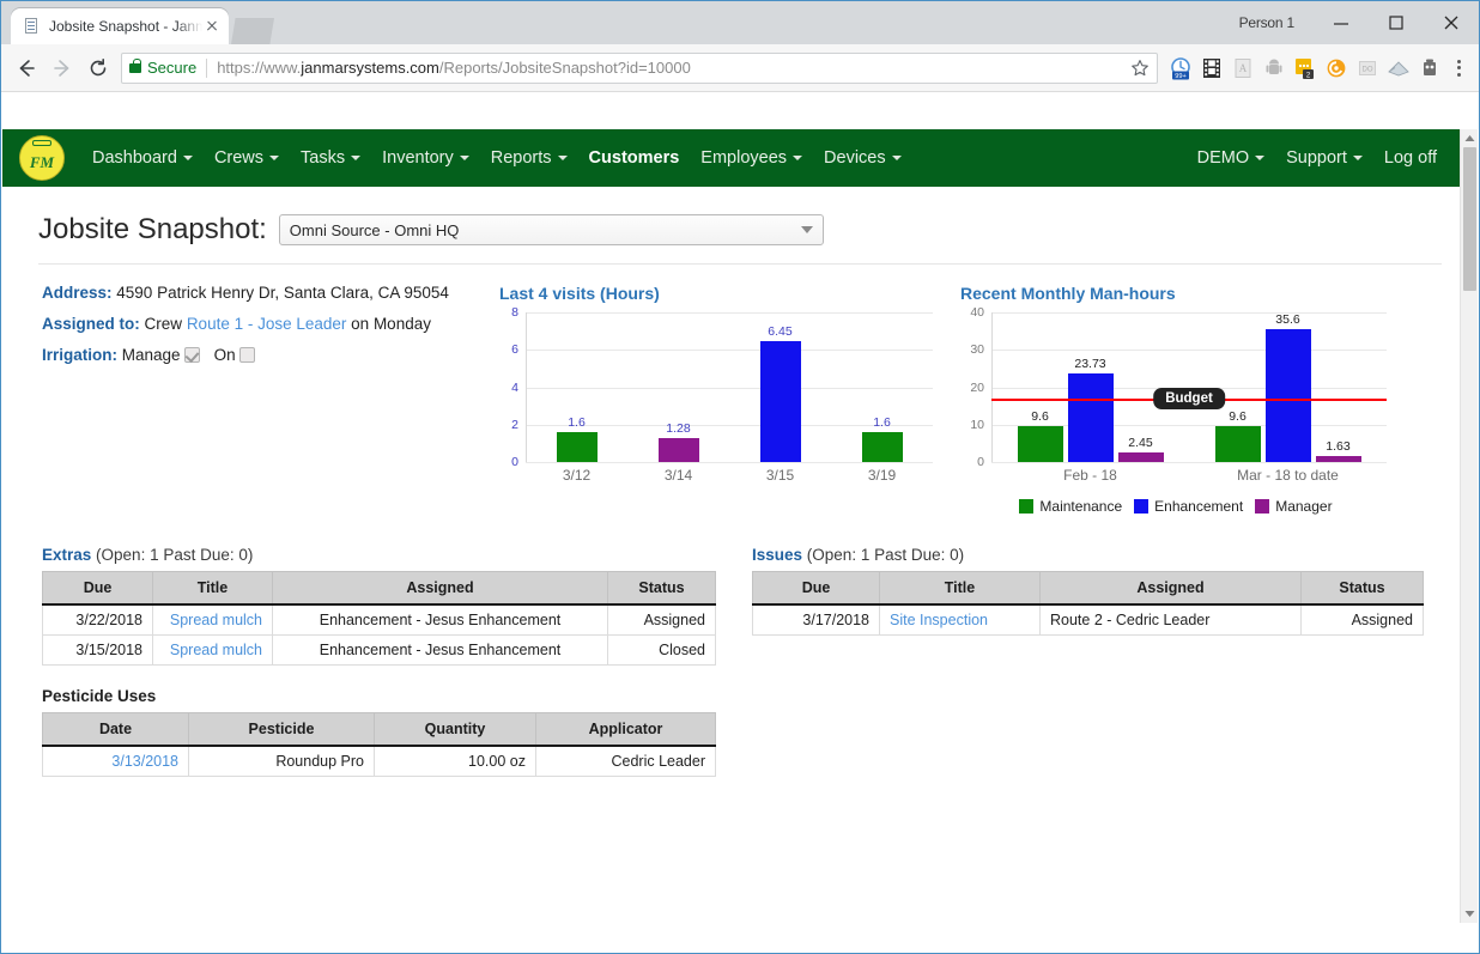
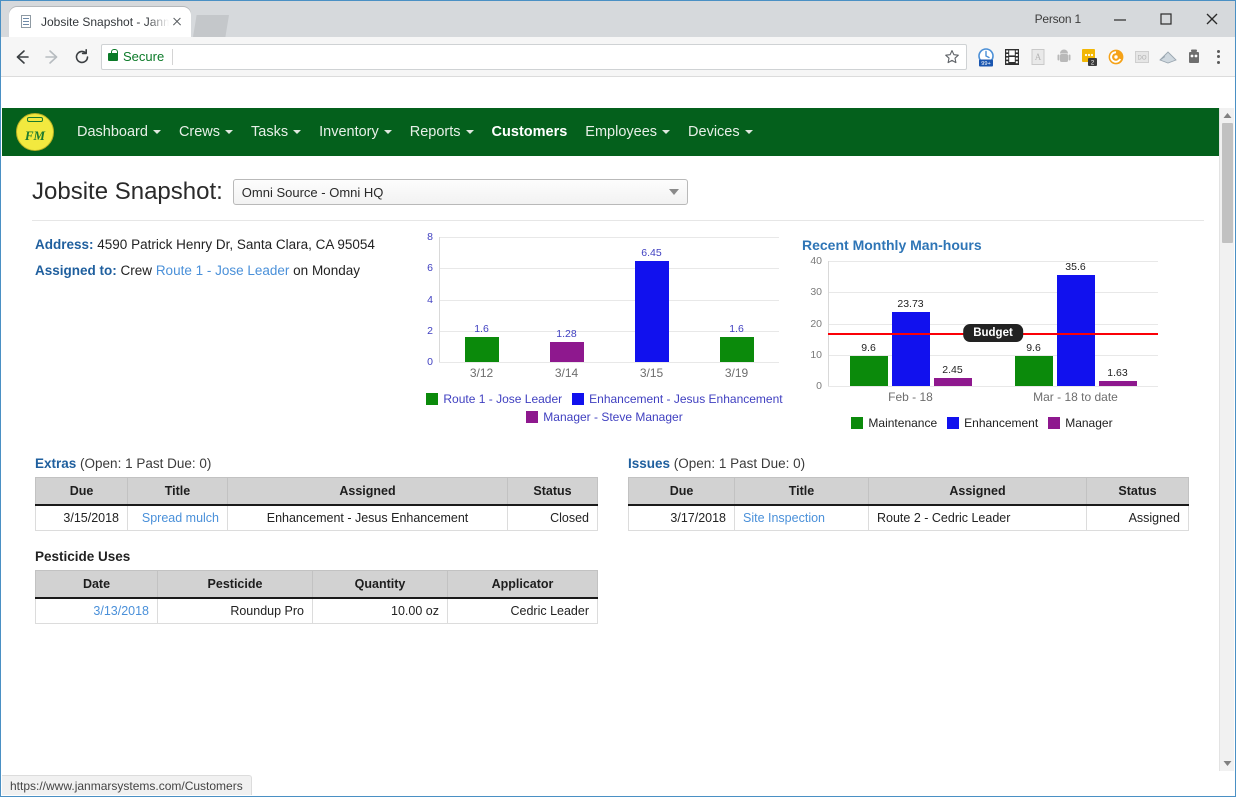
  Jobsite Snapshot - Jan
  Person 1
  Secure
- https://www.janmarsystems.com/Reports/JobsiteSnapshot?id=10000
  A
  FM
  Dashboard
  Crews
  Tasks
  Inventory
  Reports
  Customers
  Employees
  Devices
- DEMO
- Support
- Log off
  Jobsite Snapshot:
  Omni Source - Omni HQ
  Address: 4590 Patrick Henry Dr, Santa Clara, CA 95054
  Assigned to: Crew Route 1 - Jose Leader on Monday
- Irrigation: Manage On
- Last 4 visits (Hours)
  0
  2
  4
  6
  8
  1.6
  1.28
  6.45
  1.6
  3/12
  3/14
  3/15
  3/19
+ Route 1 - Jose Leader
+ Enhancement - Jesus Enhancement
+ Manager - Steve Manager
  Recent Monthly Man-hours
  0
  10
  20
  30
  40
  9.6
  23.73
  2.45
  9.6
  35.6
  1.63
  Budget
  Feb - 18
  Mar - 18 to date
  Maintenance
  Enhancement
  Manager
  Extras (Open: 1 Past Due: 0)
  Due	Title	Assigned	Status
- 3/22/2018	Spread mulch	Enhancement - Jesus Enhancement	Assigned
  3/15/2018	Spread mulch	Enhancement - Jesus Enhancement	Closed
  Issues (Open: 1 Past Due: 0)
  Due	Title	Assigned	Status
  3/17/2018	Site Inspection	Route 2 - Cedric Leader	Assigned
  Pesticide Uses
  Date	Pesticide	Quantity	Applicator
  3/13/2018	Roundup Pro	10.00 oz	Cedric Leader
+ https://www.janmarsystems.com/Customers
